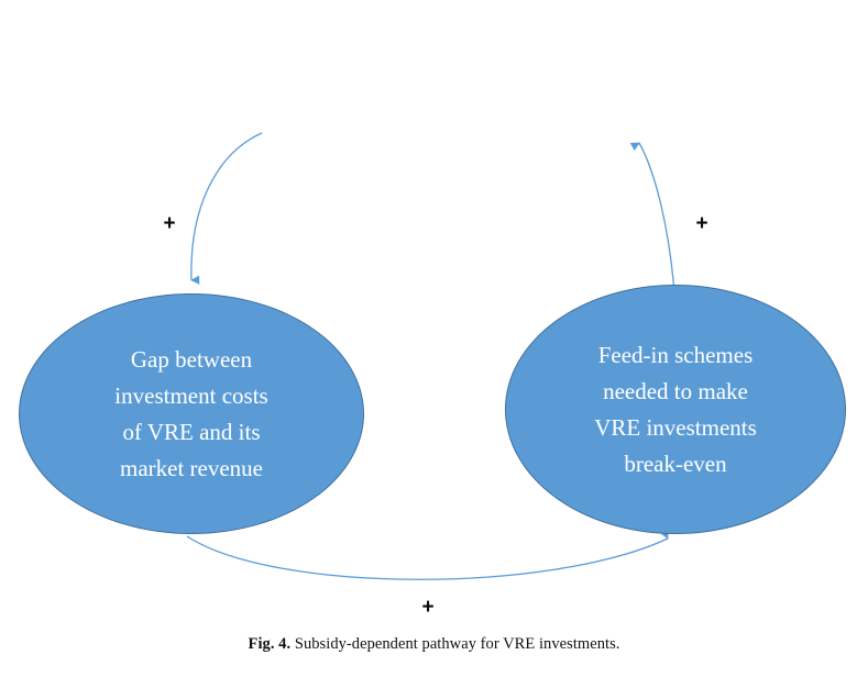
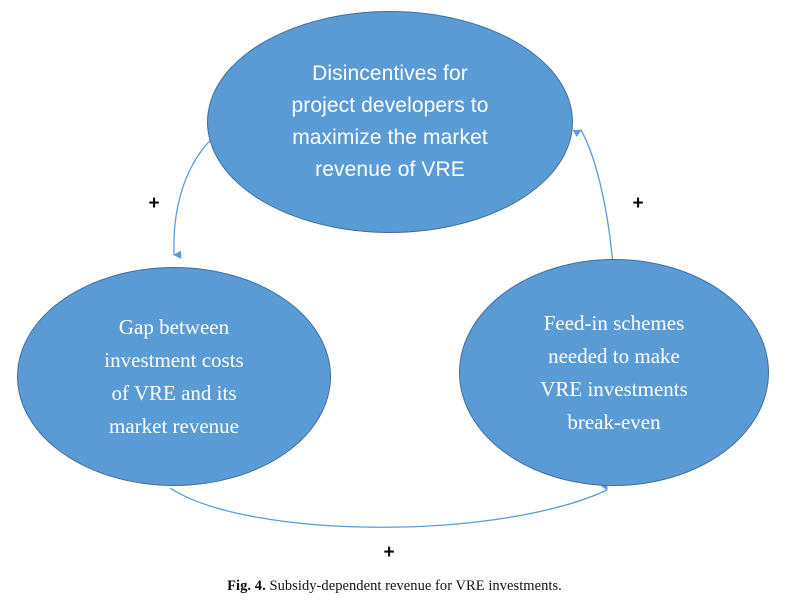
+ Disincentives for
+ project developers to
+ maximize the market
+ revenue of VRE
  Gap between
  investment costs
  of VRE and its
  market revenue
  Feed-in schemes
  needed to make
  VRE investments
  break-even
  +
  +
  +
- Fig. 4. Subsidy-dependent pathway for VRE investments.
+ Fig. 4. Subsidy-dependent revenue for VRE investments.
